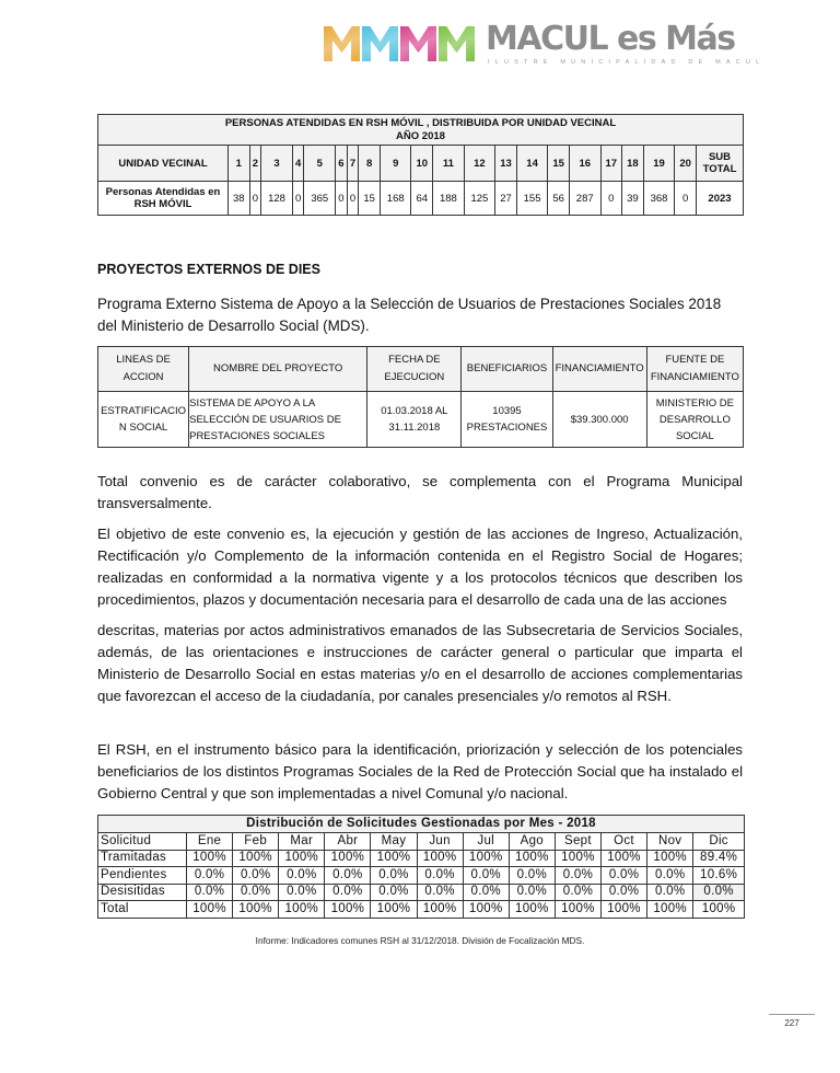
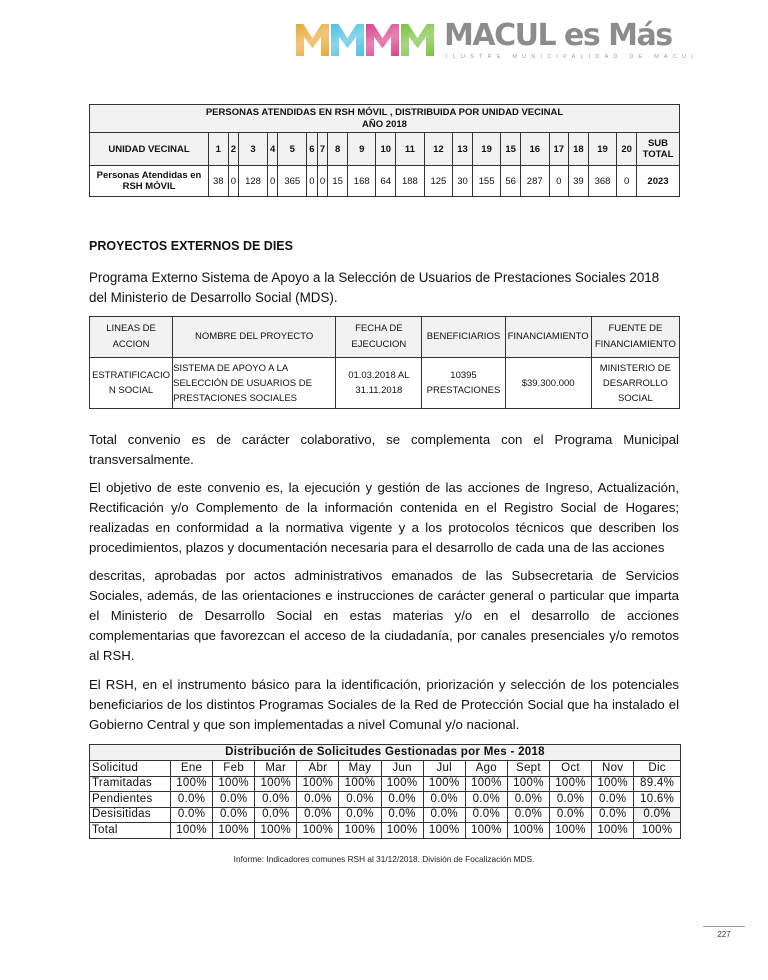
  MACUL es Más
  PERSONAS ATENDIDAS EN RSH MÓVIL , DISTRIBUIDA POR UNIDAD VECINAL AÑO 2018
- UNIDAD VECINAL	1	2	3	4	5	6	7	8	9	10	11	12	13	14	15	16	17	18	19	20	SUB TOTAL
+ UNIDAD VECINAL	1	2	3	4	5	6	7	8	9	10	11	12	13	19	15	16	17	18	19	20	SUB TOTAL
- Personas Atendidas en RSH MÓVIL	38	0	128	0	365	0	0	15	168	64	188	125	27	155	56	287	0	39	368	0	2023
+ Personas Atendidas en RSH MÓVIL	38	0	128	0	365	0	0	15	168	64	188	125	30	155	56	287	0	39	368	0	2023
  PROYECTOS EXTERNOS DE DIES
  Programa Externo Sistema de Apoyo a la Selección de Usuarios de Prestaciones Sociales 2018 del Ministerio de Desarrollo Social (MDS).
  LINEAS DE ACCION	NOMBRE DEL PROYECTO	FECHA DE EJECUCION	BENEFICIARIOS	FINANCIAMIENTO	FUENTE DE FINANCIAMIENTO
  ESTRATIFICACIO N SOCIAL	SISTEMA DE APOYO A LA SELECCIÓN DE USUARIOS DE PRESTACIONES SOCIALES	01.03.2018 AL 31.11.2018	10395 PRESTACIONES	$39.300.000	MINISTERIO DE DESARROLLO SOCIAL
  Total convenio es de carácter colaborativo, se complementa con el Programa Municipal transversalmente.
  El objetivo de este convenio es, la ejecución y gestión de las acciones de Ingreso, Actualización, Rectificación y/o Complemento de la información contenida en el Registro Social de Hogares; realizadas en conformidad a la normativa vigente y a los protocolos técnicos que describen los procedimientos, plazos y documentación necesaria para el desarrollo de cada una de las acciones
- descritas, materias por actos administrativos emanados de las Subsecretaria de Servicios Sociales, además, de las orientaciones e instrucciones de carácter general o particular que imparta el Ministerio de Desarrollo Social en estas materias y/o en el desarrollo de acciones complementarias que favorezcan el acceso de la ciudadanía, por canales presenciales y/o remotos al RSH.
+ descritas, aprobadas por actos administrativos emanados de las Subsecretaria de Servicios Sociales, además, de las orientaciones e instrucciones de carácter general o particular que imparta el Ministerio de Desarrollo Social en estas materias y/o en el desarrollo de acciones complementarias que favorezcan el acceso de la ciudadanía, por canales presenciales y/o remotos al RSH.
  El RSH, en el instrumento básico para la identificación, priorización y selección de los potenciales beneficiarios de los distintos Programas Sociales de la Red de Protección Social que ha instalado el Gobierno Central y que son implementadas a nivel Comunal y/o nacional.
  Distribución de Solicitudes Gestionadas por Mes - 2018
  Solicitud	Ene	Feb	Mar	Abr	May	Jun	Jul	Ago	Sept	Oct	Nov	Dic
  Tramitadas	100%	100%	100%	100%	100%	100%	100%	100%	100%	100%	100%	89.4%
  Pendientes	0.0%	0.0%	0.0%	0.0%	0.0%	0.0%	0.0%	0.0%	0.0%	0.0%	0.0%	10.6%
  Desisitidas	0.0%	0.0%	0.0%	0.0%	0.0%	0.0%	0.0%	0.0%	0.0%	0.0%	0.0%	0.0%
  Total	100%	100%	100%	100%	100%	100%	100%	100%	100%	100%	100%	100%
  Informe: Indicadores comunes RSH al 31/12/2018. División de Focalización MDS.
  227
